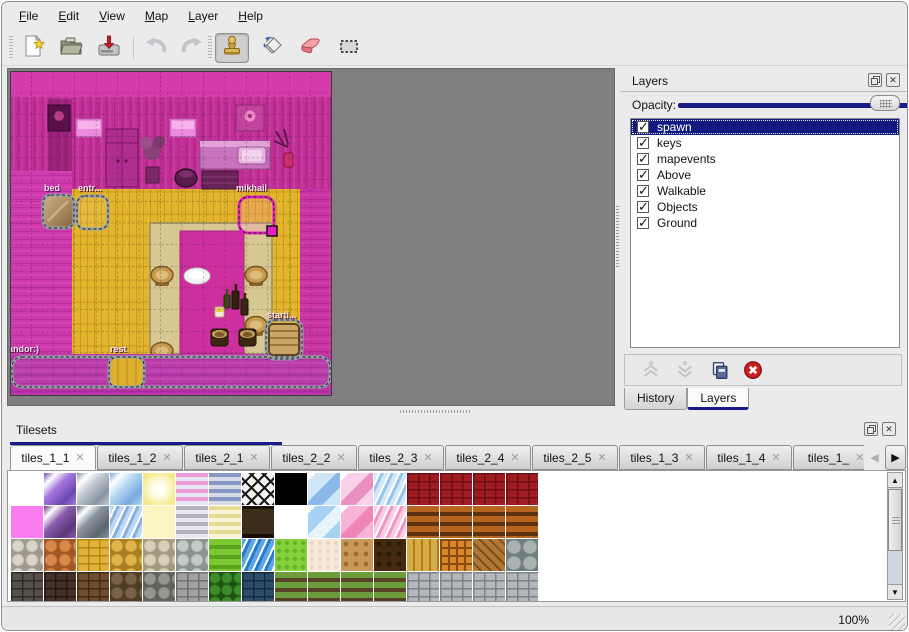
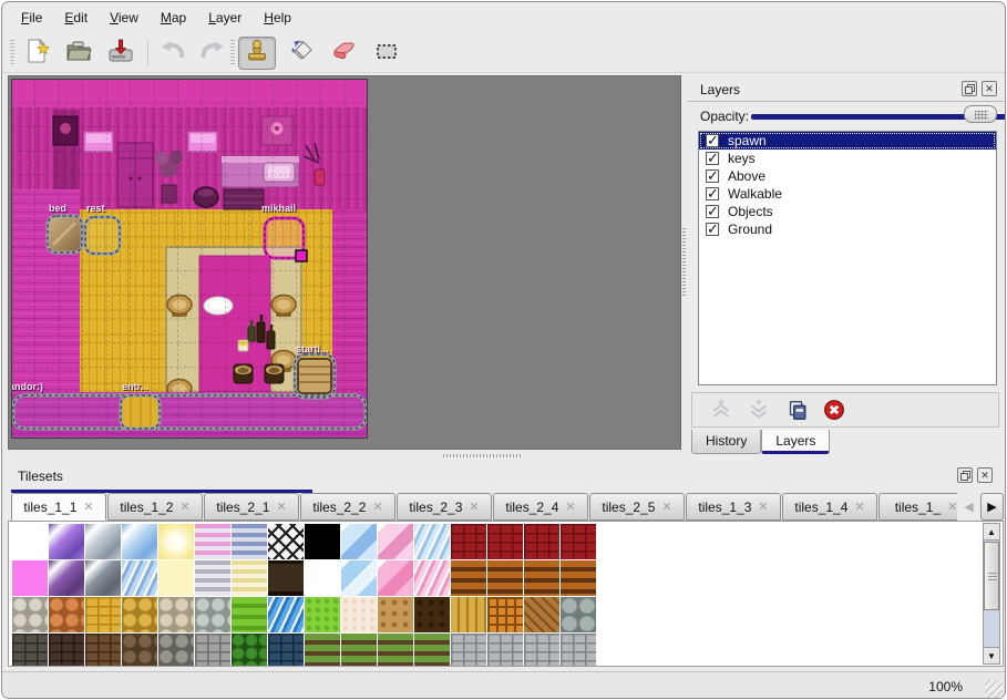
  File
  Edit
  View
  Map
  Layer
  Help
  bed
- entr...
+ rest
  mikhail
  starti...
- rest
+ entr...
  ndor:)
  Layers
  ✕
  Opacity:
  spawn
  keys
- mapevents
  Above
  Walkable
  Objects
  Ground
  History
  Layers
  Tilesets
  ✕
  tiles_1_1
  ✕
  tiles_1_2
  ✕
  tiles_2_1
  ✕
  tiles_2_2
  ✕
  tiles_2_3
  ✕
  tiles_2_4
  ✕
  tiles_2_5
  ✕
  tiles_1_3
  ✕
  tiles_1_4
  ✕
  tiles_1_
  ✕
  ◀
  ▶
  ▲
  ▼
  100%
